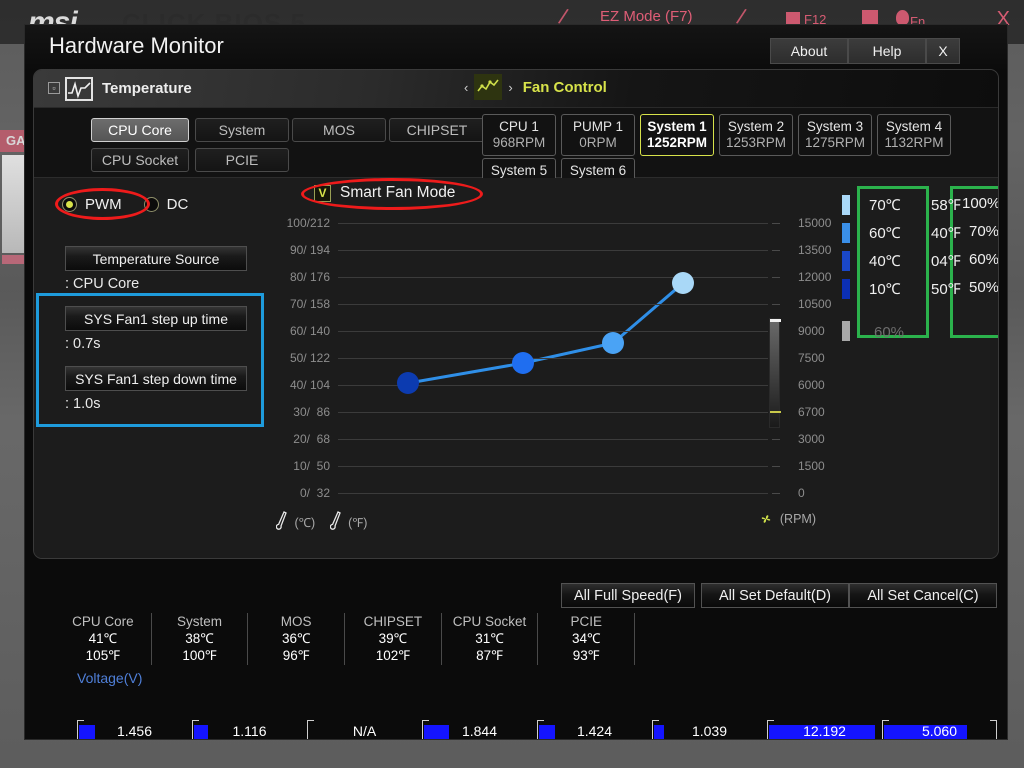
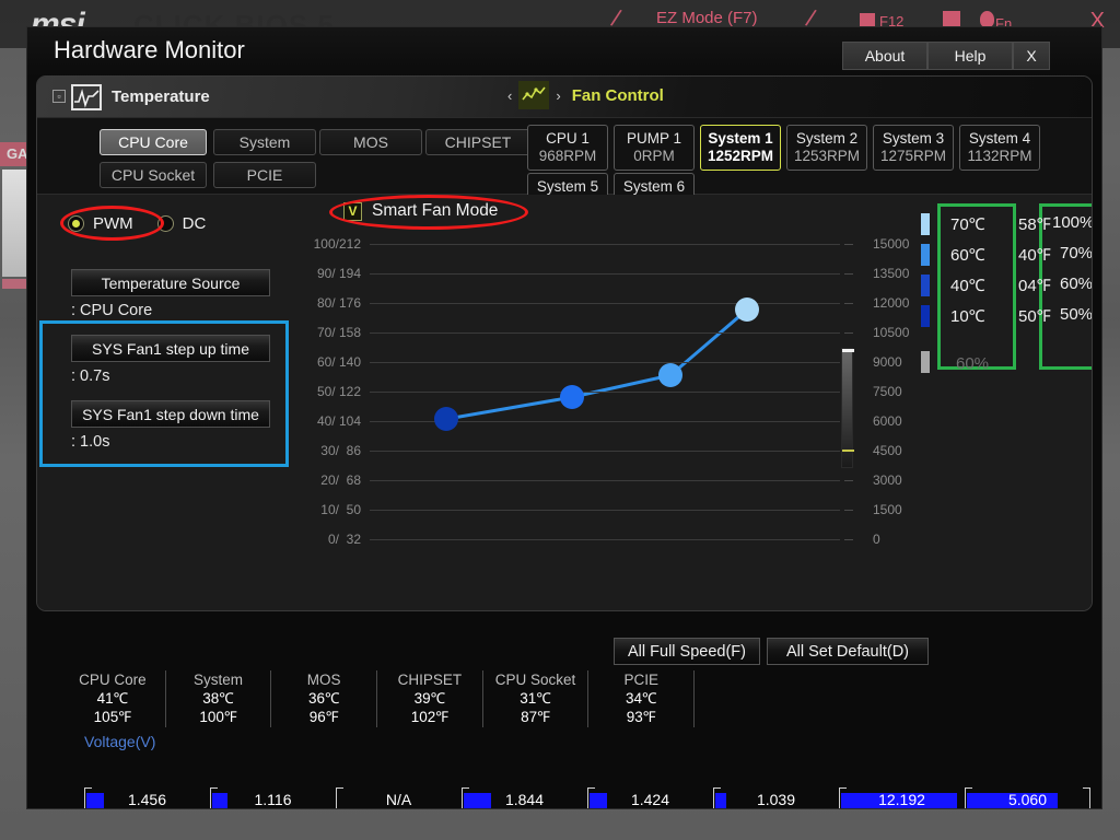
  msi
  CLICK BIOS 5
  EZ Mode (F7)
  F12
  Fn
  X
  GA
  Hardware Monitor
  About
  Help
  X
  ▫
  Temperature
  ‹
  ›
  Fan Control
  CPU Core
  System
  MOS
  CHIPSET
  CPU Socket
  PCIE
  CPU 1
  968RPM
  PUMP 1
  0RPM
  System 1
  1252RPM
  System 2
  1253RPM
  System 3
  1275RPM
  System 4
  1132RPM
  System 5
  System 6
  PWM
  DC
  Temperature Source
  : CPU Core
  SYS Fan1 step up time
  : 0.7s
  SYS Fan1 step down time
  : 1.0s
  V
  Smart Fan Mode
  100/212
  15000
  90/ 194
  13500
  80/ 176
  12000
  70/ 158
  10500
  60/ 140
  9000
  50/ 122
  7500
  40/ 104
  6000
  30/ 86
- 6700
+ 4500
  20/ 68
  3000
  10/ 50
  1500
  0/ 32
  0
- (℃) (℉)
- (RPM)
  70℃
  58℉
  100%
  60℃
  40℉
  70%
  40℃
  04℉
  60%
  10℃
  50℉
  50%
  60%
  All Full Speed(F)
  All Set Default(D)
- All Set Cancel(C)
  CPU Core
  41℃
  105℉
  System
  38℃
  100℉
  MOS
  36℃
  96℉
  CHIPSET
  39℃
  102℉
  CPU Socket
  31℃
  87℉
  PCIE
  34℃
  93℉
  Voltage(V)
  1.456
  1.116
  N/A
  1.844
  1.424
  1.039
  12.192
  5.060
